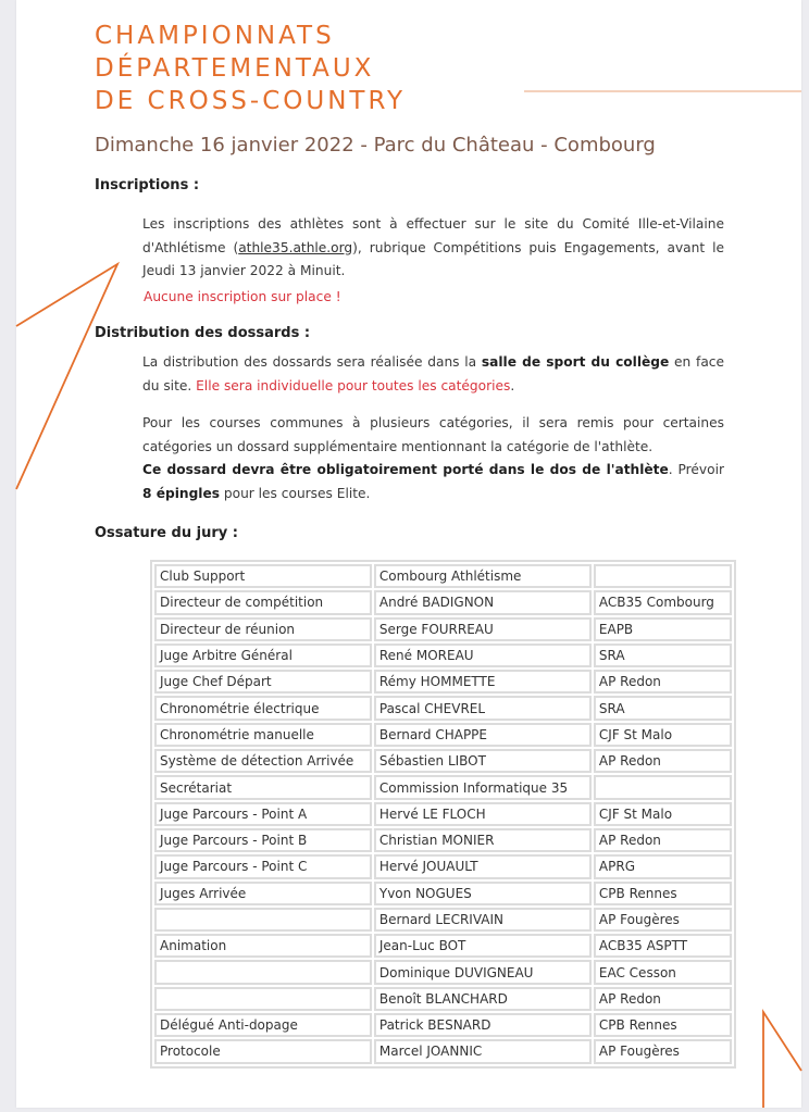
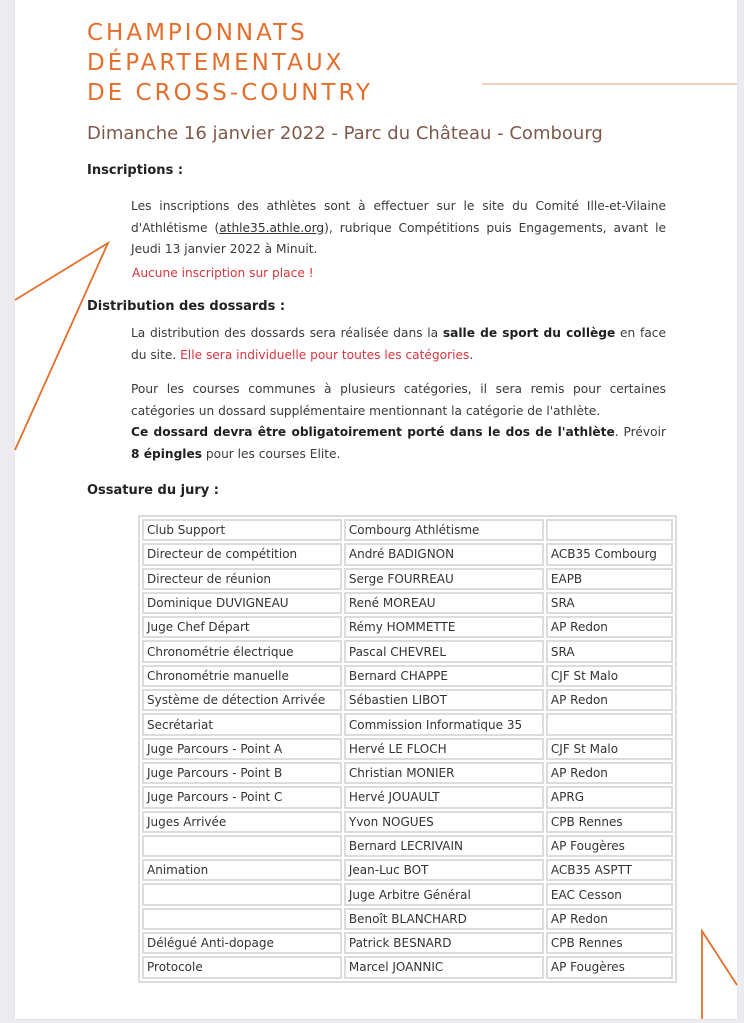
  CHAMPIONNATS
  DÉPARTEMENTAUX
  DE CROSS-COUNTRY
  Dimanche 16 janvier 2022 - Parc du Château - Combourg
  Inscriptions :
  Les inscriptions des athlètes sont à effectuer sur le site du Comité Ille-et-Vilaine d'Athlétisme (athle35.athle.org), rubrique Compétitions puis Engagements, avant le Jeudi 13 janvier 2022 à Minuit.
  Aucune inscription sur place !
  Distribution des dossards :
  La distribution des dossards sera réalisée dans la salle de sport du collège en face du site. Elle sera individuelle pour toutes les catégories.
  Pour les courses communes à plusieurs catégories, il sera remis pour certaines catégories un dossard supplémentaire mentionnant la catégorie de l'athlète.
  Ce dossard devra être obligatoirement porté dans le dos de l'athlète. Prévoir 8 épingles pour les courses Elite.
  Ossature du jury :
  Club Support	Combourg Athlétisme
  Directeur de compétition	André BADIGNON	ACB35 Combourg
  Directeur de réunion	Serge FOURREAU	EAPB
- Juge Arbitre Général	René MOREAU	SRA
+ Dominique DUVIGNEAU	René MOREAU	SRA
  Juge Chef Départ	Rémy HOMMETTE	AP Redon
  Chronométrie électrique	Pascal CHEVREL	SRA
  Chronométrie manuelle	Bernard CHAPPE	CJF St Malo
  Système de détection Arrivée	Sébastien LIBOT	AP Redon
  Secrétariat	Commission Informatique 35
  Juge Parcours - Point A	Hervé LE FLOCH	CJF St Malo
  Juge Parcours - Point B	Christian MONIER	AP Redon
  Juge Parcours - Point C	Hervé JOUAULT	APRG
  Juges Arrivée	Yvon NOGUES	CPB Rennes
  	Bernard LECRIVAIN	AP Fougères
  Animation	Jean-Luc BOT	ACB35 ASPTT
- 	Dominique DUVIGNEAU	EAC Cesson
+ 	Juge Arbitre Général	EAC Cesson
  	Benoît BLANCHARD	AP Redon
  Délégué Anti-dopage	Patrick BESNARD	CPB Rennes
  Protocole	Marcel JOANNIC	AP Fougères
